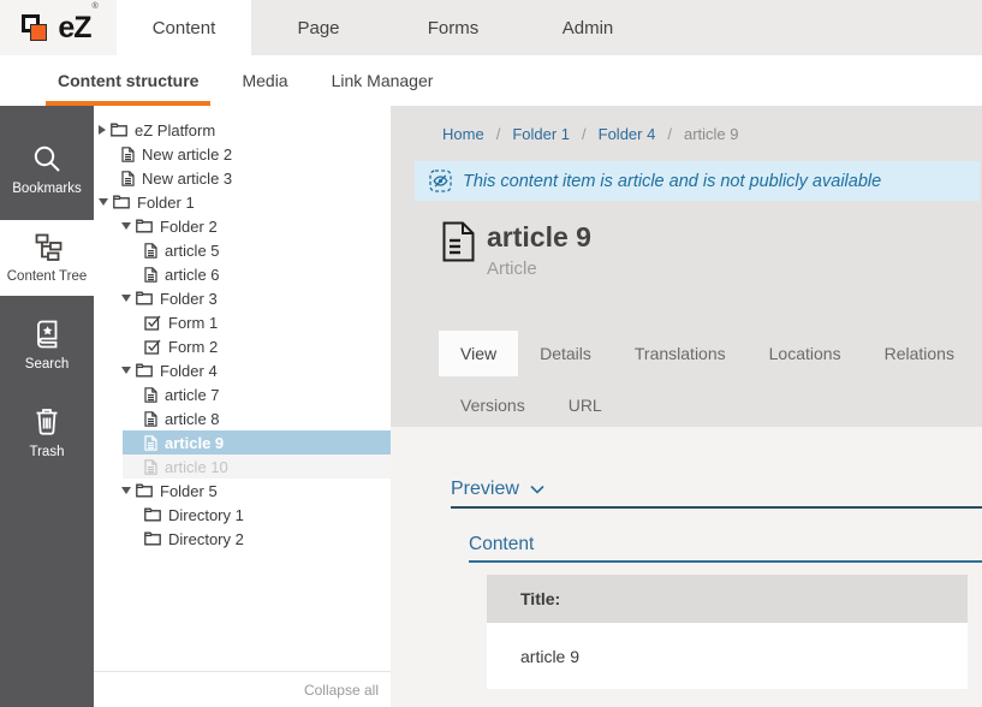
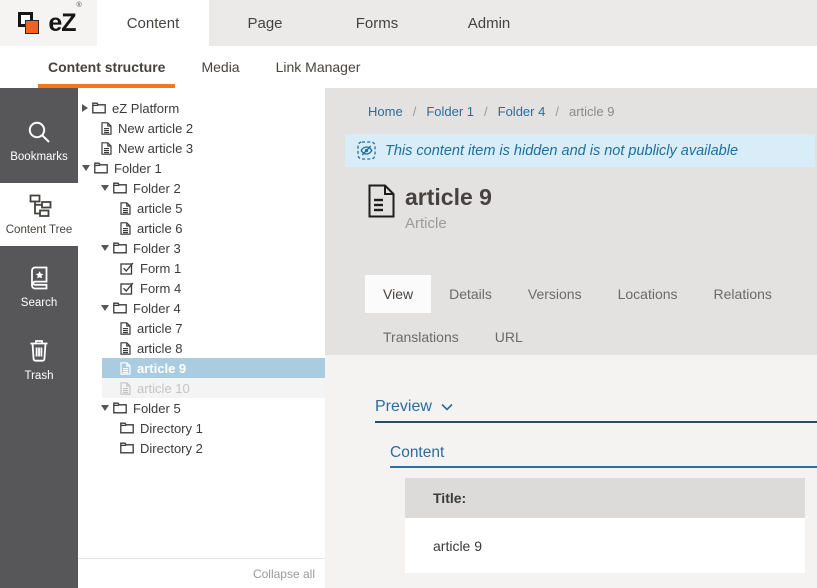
  Content
  Page
  Forms
  Admin
  Content structure
  Media
  Link Manager
  Bookmarks
  Content Tree
  Search
  Trash
  eZ Platform
  New article 2
  New article 3
  Folder 1
  Folder 2
  article 5
  article 6
  Folder 3
  Form 1
- Form 2
+ Form 4
  Folder 4
  article 7
  article 8
  article 9
  article 10
  Folder 5
  Directory 1
  Directory 2
  Collapse all
  Home
  /
  Folder 1
  /
  Folder 4
  /
  article 9
- This content item is article and is not publicly available
+ This content item is hidden and is not publicly available
  article 9
  Article
  View
  Details
- Translations
+ Versions
  Locations
  Relations
- Versions
+ Translations
  URL
  Preview
  Content
  Title:
  article 9
